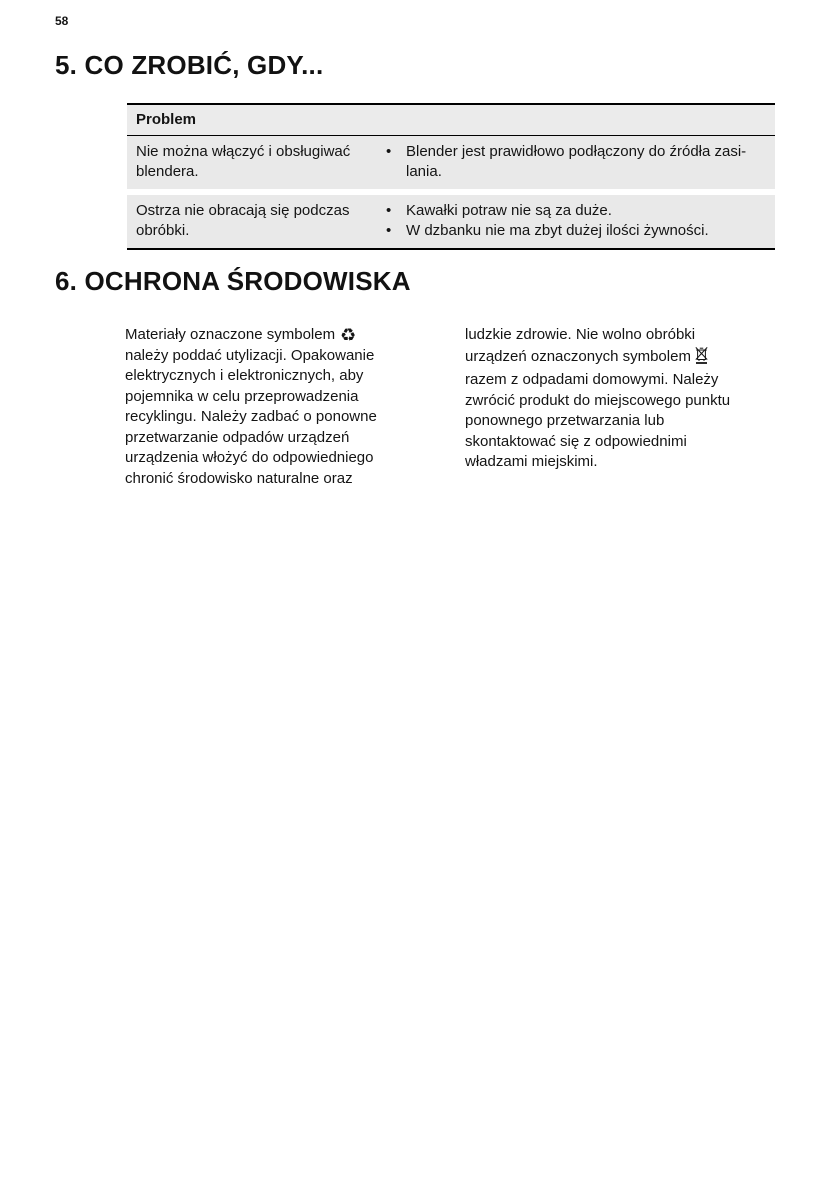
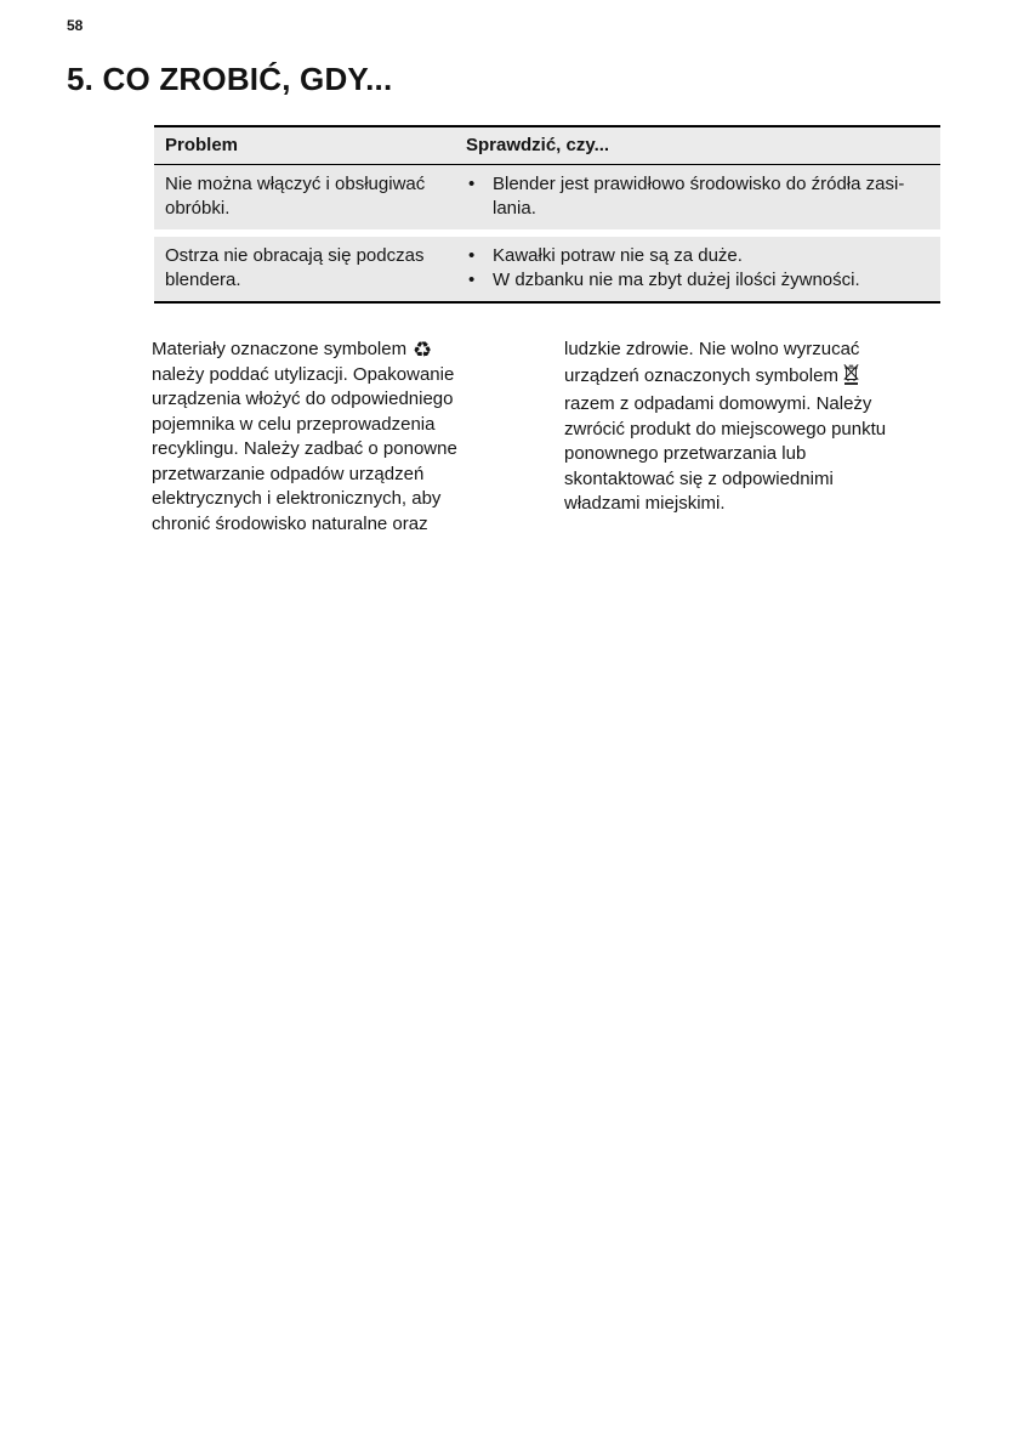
  58
  5. CO ZROBIĆ, GDY...
  Problem
+ Sprawdzić, czy...
  Nie można włączyć i obsługiwać
- blendera.
+ obróbki.
  •
- Blender jest prawidłowo podłączony do źródła zasi-
+ Blender jest prawidłowo środowisko do źródła zasi-
  lania.
  Ostrza nie obracają się podczas
- obróbki.
+ blendera.
  •
  Kawałki potraw nie są za duże.
  •
  W dzbanku nie ma zbyt dużej ilości żywności.
- 6. OCHRONA ŚRODOWISKA
  Materiały oznaczone symbolem ♻
  należy poddać utylizacji. Opakowanie
- elektrycznych i elektronicznych, aby
+ urządzenia włożyć do odpowiedniego
  pojemnika w celu przeprowadzenia
  recyklingu. Należy zadbać o ponowne
  przetwarzanie odpadów urządzeń
- urządzenia włożyć do odpowiedniego
+ elektrycznych i elektronicznych, aby
  chronić środowisko naturalne oraz
- ludzkie zdrowie. Nie wolno obróbki
+ ludzkie zdrowie. Nie wolno wyrzucać
  urządzeń oznaczonych symbolem
  razem z odpadami domowymi. Należy
  zwrócić produkt do miejscowego punktu
  ponownego przetwarzania lub
  skontaktować się z odpowiednimi
  władzami miejskimi.
